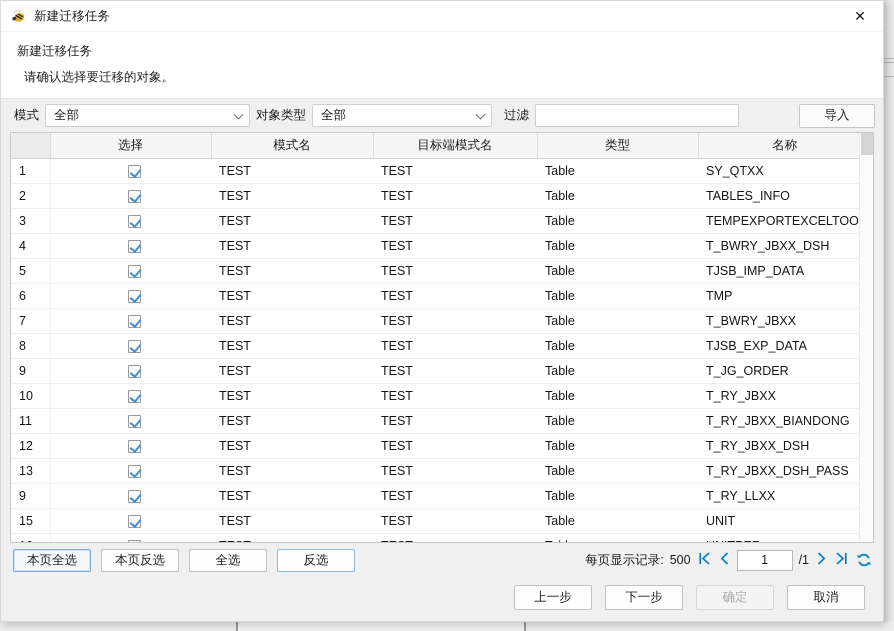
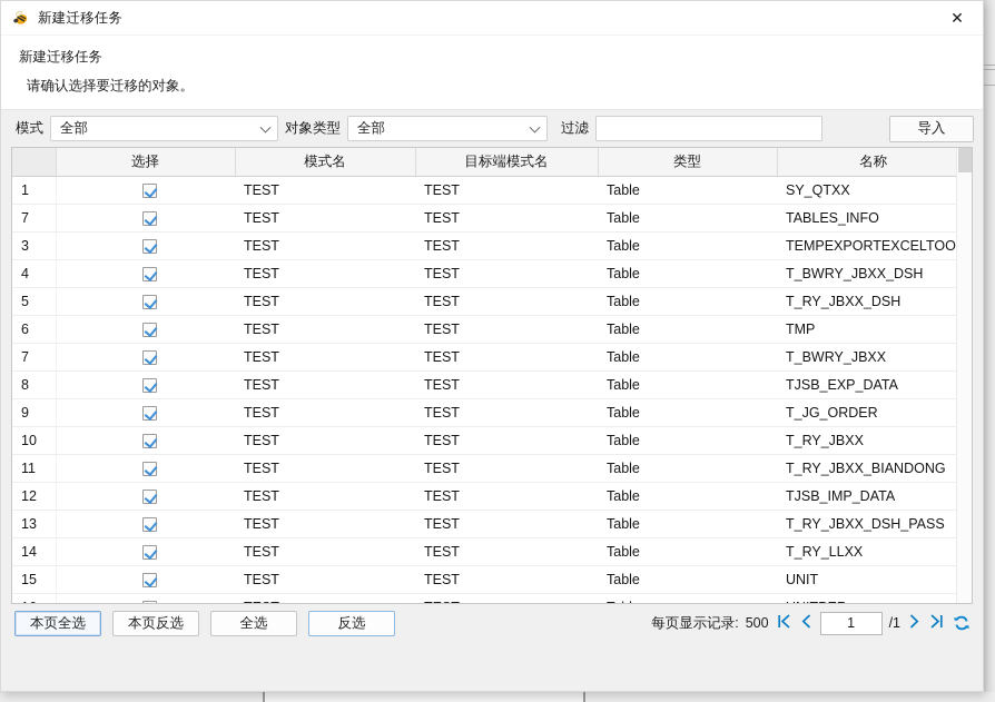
  新建迁移任务
  ✕
  新建迁移任务
  请确认选择要迁移的对象。
  模式
  全部
  对象类型
  全部
  过滤
  导入
  	选择	模式名	目标端模式名	类型	名称
  1		TEST	TEST	Table	SY_QTXX
- 2		TEST	TEST	Table	TABLES_INFO
+ 7		TEST	TEST	Table	TABLES_INFO
  3		TEST	TEST	Table	TEMPEXPORTEXCELTOO
  4		TEST	TEST	Table	T_BWRY_JBXX_DSH
- 5		TEST	TEST	Table	TJSB_IMP_DATA
+ 5		TEST	TEST	Table	T_RY_JBXX_DSH
  6		TEST	TEST	Table	TMP
  7		TEST	TEST	Table	T_BWRY_JBXX
  8		TEST	TEST	Table	TJSB_EXP_DATA
  9		TEST	TEST	Table	T_JG_ORDER
  10		TEST	TEST	Table	T_RY_JBXX
  11		TEST	TEST	Table	T_RY_JBXX_BIANDONG
- 12		TEST	TEST	Table	T_RY_JBXX_DSH
+ 12		TEST	TEST	Table	TJSB_IMP_DATA
  13		TEST	TEST	Table	T_RY_JBXX_DSH_PASS
- 9		TEST	TEST	Table	T_RY_LLXX
+ 14		TEST	TEST	Table	T_RY_LLXX
  15		TEST	TEST	Table	UNIT
  本页全选
  本页反选
  全选
  反选
  每页显示记录:
  500
  1
  /1
- 上一步
- 下一步
- 确定
- 取消
